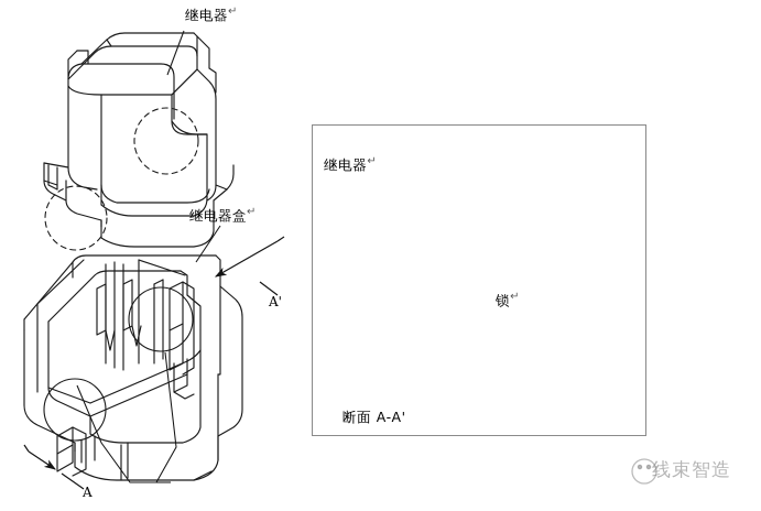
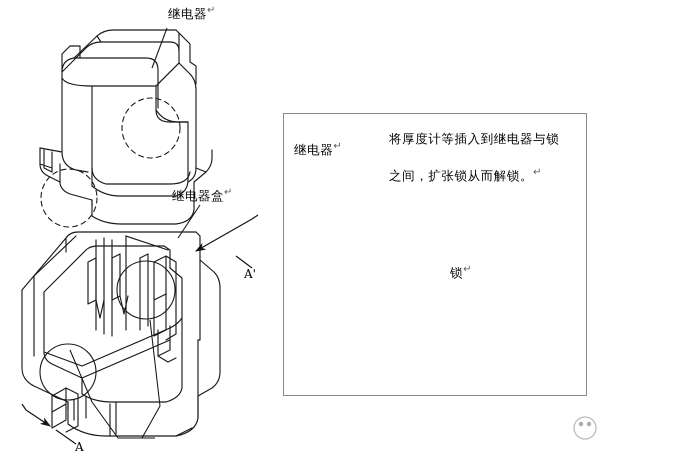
  继电器↵
  继电器盒↵
  A'
  A
  继电器↵
+ 将厚度计等插入到继电器与锁
+ 之间，扩张锁从而解锁。↵
  锁↵
- 断面 A-A'
- 线束智造
